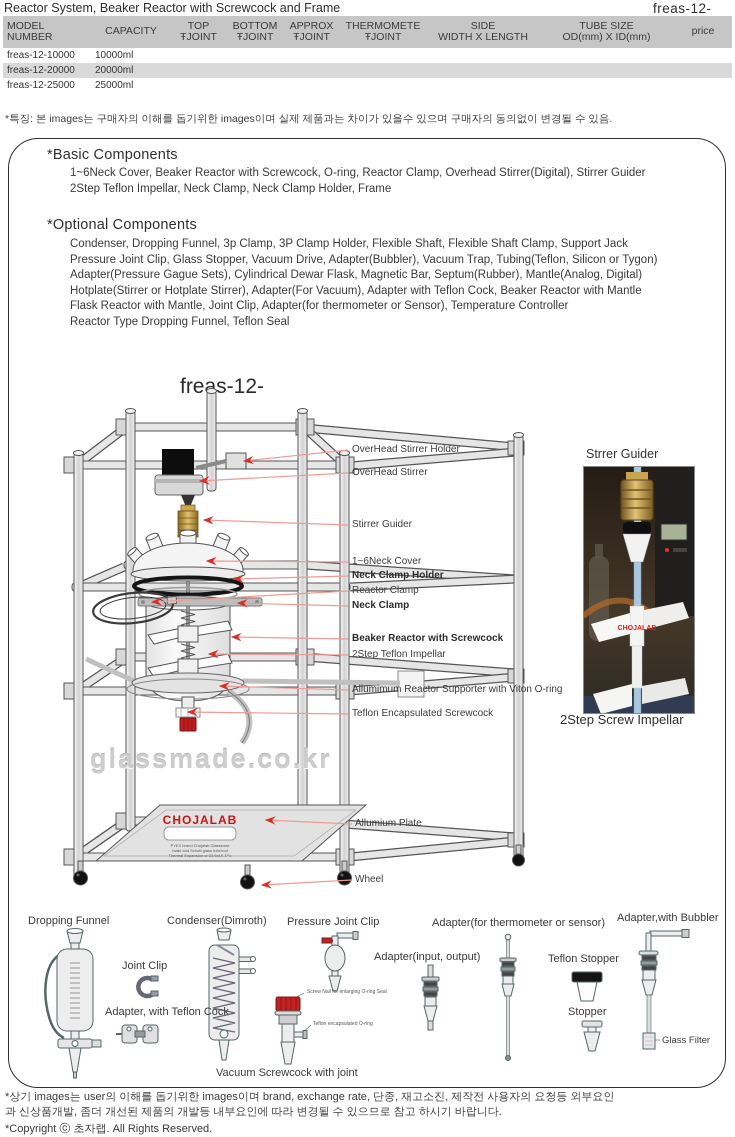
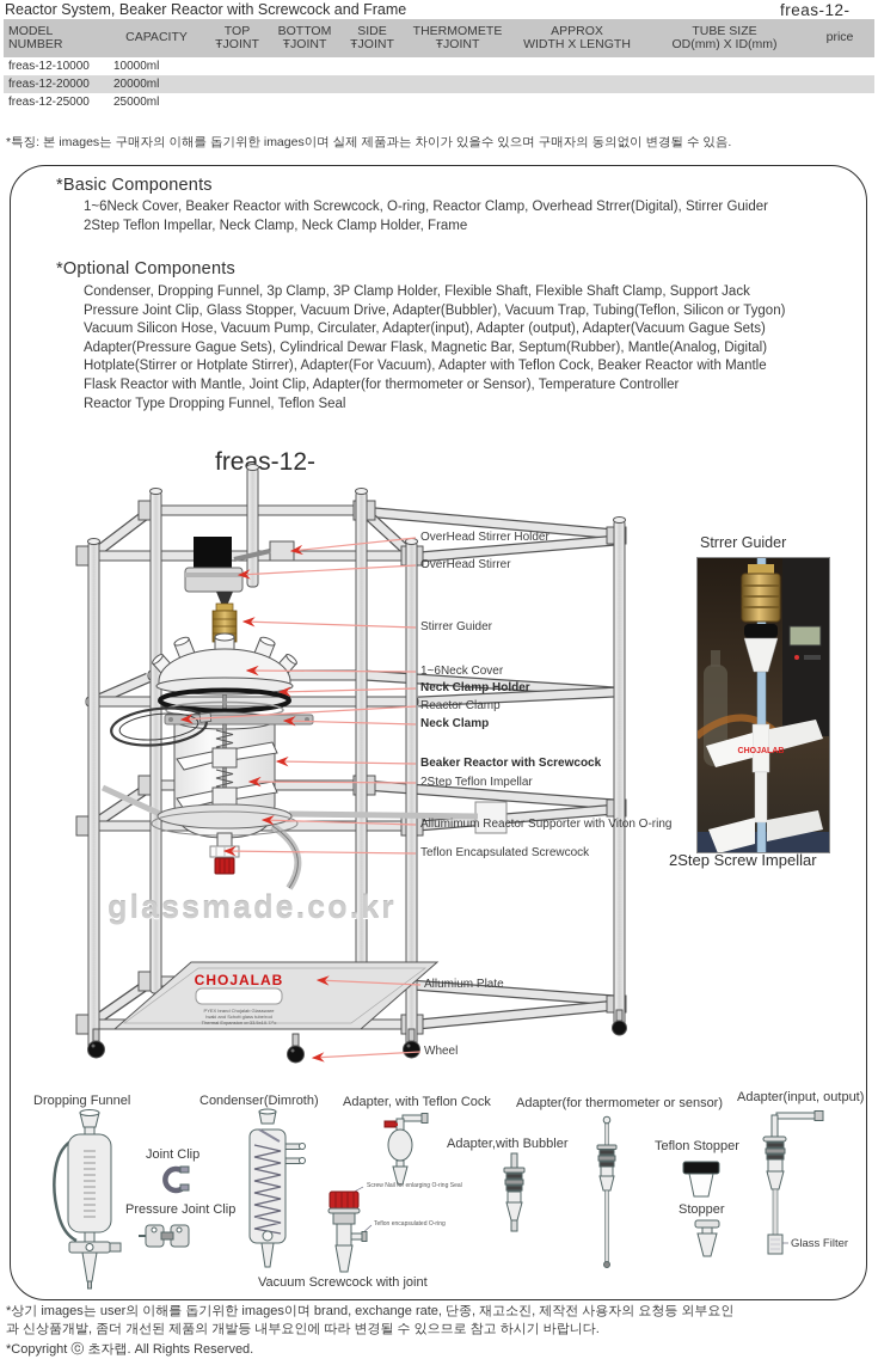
  Reactor System, Beaker Reactor with Screwcock and Frame
  freas-12-
  MODEL
  NUMBER
  CAPACITY
  TOP
  ŦJOINT
  BOTTOM
  ŦJOINT
- APPROX
+ SIDE
  ŦJOINT
  THERMOMETE
  ŦJOINT
- SIDE
+ APPROX
  WIDTH X LENGTH
  TUBE SIZE
  OD(mm) X ID(mm)
  price
  freas-12-10000
  10000ml
  freas-12-20000
  20000ml
  freas-12-25000
  25000ml
  *특징: 본 images는 구매자의 이해를 돕기위한 images이며 실제 제품과는 차이가 있을수 있으며 구매자의 동의없이 변경될 수 있음.
  *Basic Components
- 1~6Neck Cover, Beaker Reactor with Screwcock, O-ring, Reactor Clamp, Overhead Stirrer(Digital), Stirrer Guider
+ 1~6Neck Cover, Beaker Reactor with Screwcock, O-ring, Reactor Clamp, Overhead Strrer(Digital), Stirrer Guider
  2Step Teflon Impellar, Neck Clamp, Neck Clamp Holder, Frame
  *Optional Components
  Condenser, Dropping Funnel, 3p Clamp, 3P Clamp Holder, Flexible Shaft, Flexible Shaft Clamp, Support Jack
  Pressure Joint Clip, Glass Stopper, Vacuum Drive, Adapter(Bubbler), Vacuum Trap, Tubing(Teflon, Silicon or Tygon)
+ Vacuum Silicon Hose, Vacuum Pump, Circulater, Adapter(input), Adapter (output), Adapter(Vacuum Gague Sets)
  Adapter(Pressure Gague Sets), Cylindrical Dewar Flask, Magnetic Bar, Septum(Rubber), Mantle(Analog, Digital)
  Hotplate(Stirrer or Hotplate Stirrer), Adapter(For Vacuum), Adapter with Teflon Cock, Beaker Reactor with Mantle
  Flask Reactor with Mantle, Joint Clip, Adapter(for thermometer or Sensor), Temperature Controller
  Reactor Type Dropping Funnel, Teflon Seal
  freas-12-
  CHOJALAB
  glassmade.co.kr
  OverHead Stirrer Holder
  OverHead Stirrer
  Stirrer Guider
  1~6Neck Cover
  Neck Clamp Holder
  Reactor Clamp
  Neck Clamp
  Beaker Reactor with Screwcock
  2Step Teflon Impellar
  Allumimum Reactor Supporter with Viton O-ring
  Teflon Encapsulated Screwcock
  Allumium Plate
  Wheel
  Strrer Guider
  2Step Screw Impellar
  Dropping Funnel
  Joint Clip
- Adapter, with Teflon Cock
+ Pressure Joint Clip
  Condenser(Dimroth)
- Pressure Joint Clip
+ Adapter, with Teflon Cock
  Vacuum Screwcock with joint
- Adapter(input, output)
+ Adapter,with Bubbler
  Adapter(for thermometer or sensor)
  Teflon Stopper
  Stopper
- Adapter,with Bubbler
+ Adapter(input, output)
  Glass Filter
  *상기 images는 user의 이해를 돕기위한 images이며 brand, exchange rate, 단종, 재고소진, 제작전 사용자의 요청등 외부요인
  과 신상품개발, 좀더 개선된 제품의 개발등 내부요인에 따라 변경될 수 있으므로 참고 하시기 바랍니다.
  *Copyright ⓒ 초자랩. All Rights Reserved.
